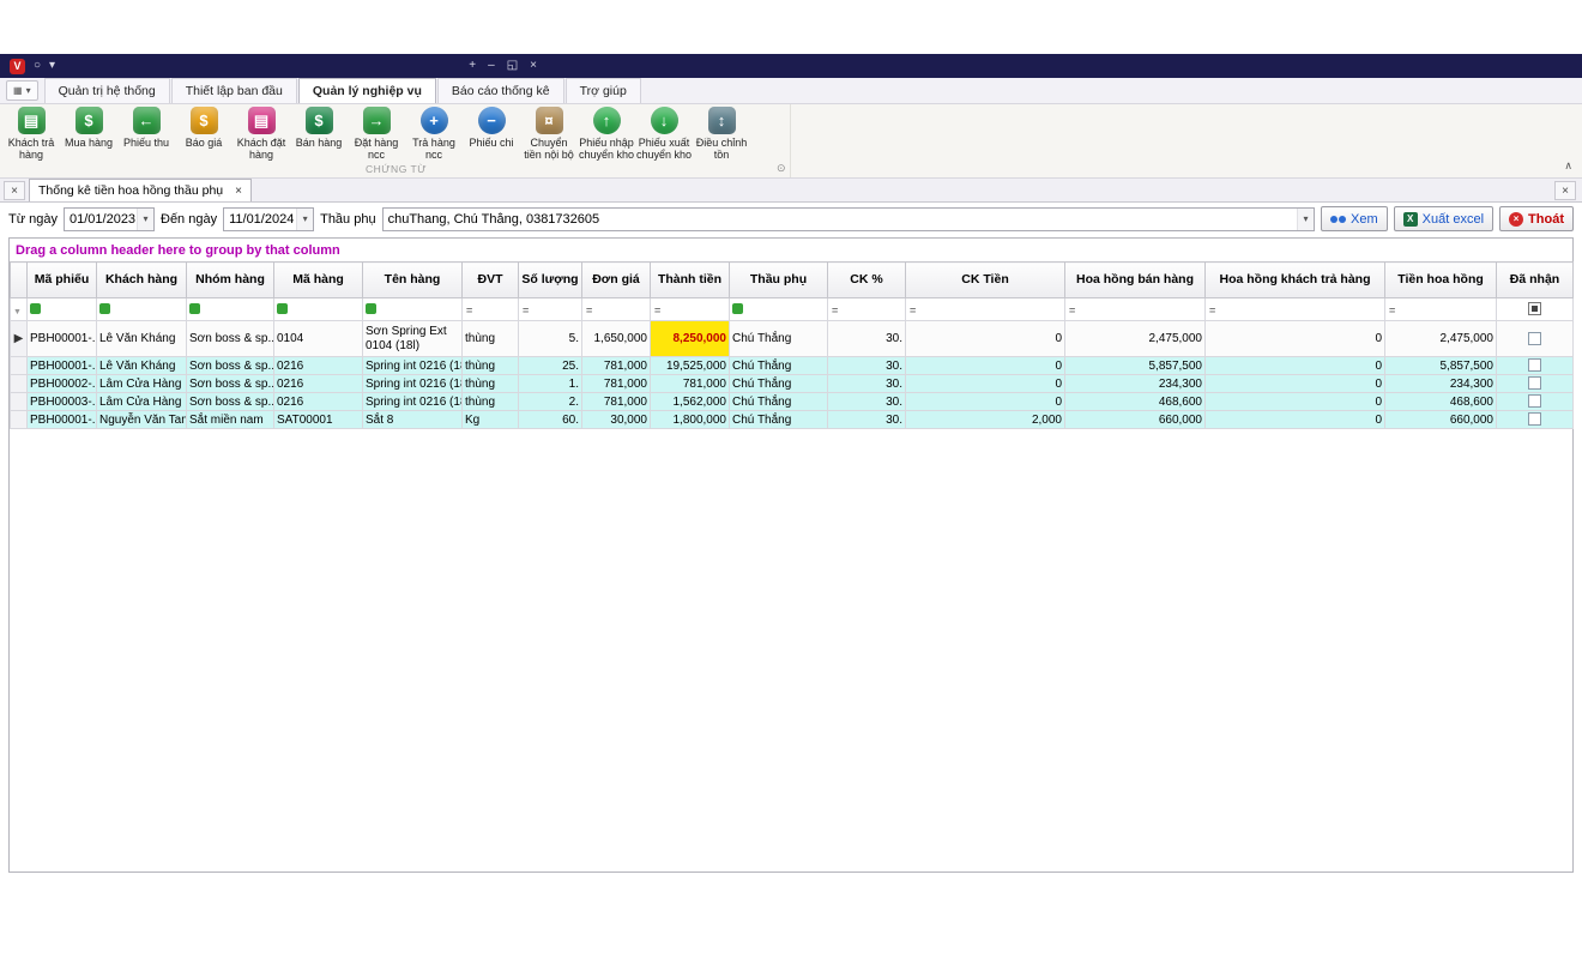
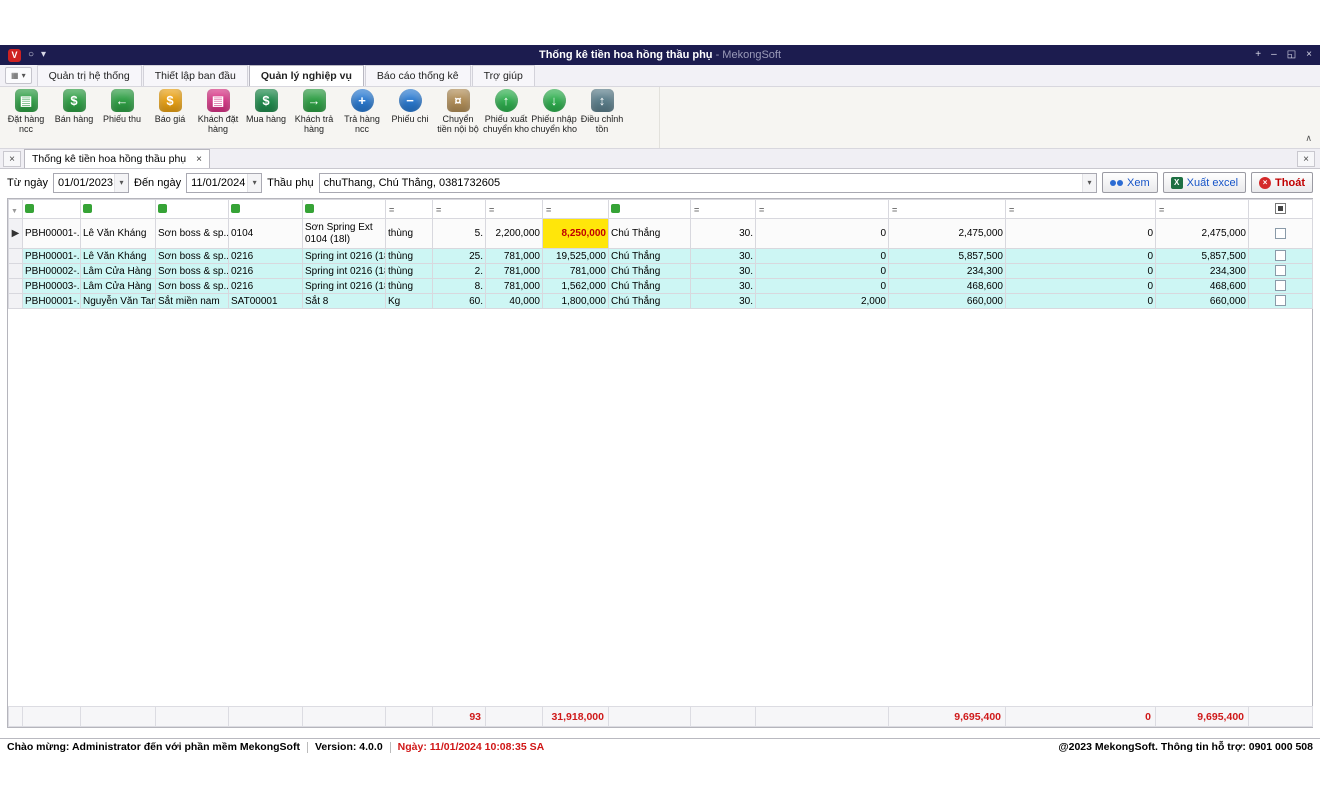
  V
  ○
  ▾
+ Thống kê tiền hoa hồng thầu phụ - MekongSoft
  +
  –
  ◱
  ×
  ▦
  ▾
  Quản trị hệ thống
  Thiết lập ban đầu
  Quản lý nghiệp vụ
  Báo cáo thống kê
  Trợ giúp
  ▤
- Khách trả hàng
+ Đặt hàng ncc
  $
- Mua hàng
+ Bán hàng
  ←
  Phiếu thu
  $
  Báo giá
  ▤
  Khách đặt hàng
  $
- Bán hàng
+ Mua hàng
  →
- Đặt hàng ncc
+ Khách trả hàng
  +
  Trả hàng ncc
  −
  Phiếu chi
  ¤
  Chuyển tiền nội bộ
  ↑
- Phiếu nhập chuyển kho
+ Phiếu xuất chuyển kho
  ↓
- Phiếu xuất chuyển kho
+ Phiếu nhập chuyển kho
  ↕
  Điều chỉnh tồn
- CHỨNG TỪ
- ⊙
  ∧
  ×
  Thống kê tiền hoa hồng thầu phụ
  ×
  ×
  Từ ngày
  01/01/2023
  ▾
  Đến ngày
  11/01/2024
  ▾
  Thầu phụ
  chuThang, Chú Thắng, 0381732605
  ▾
  Xem
  X
  Xuất excel
  ×
  Thoát
- Drag a column header here to group by that column
- 	Mã phiếu	Khách hàng	Nhóm hàng	Mã hàng	Tên hàng	ĐVT	Số lượng	Đơn giá	Thành tiền	Thầu phụ	CK %	CK Tiền	Hoa hồng bán hàng	Hoa hồng khách trả hàng	Tiền hoa hồng	Đã nhận
  						=	=	=	=		=	=	=	=	=
- ▶	PBH00001-.	Lê Văn Kháng	Sơn boss & sp..	0104	Sơn Spring Ext 0104 (18l)	thùng	5.	1,650,000	8,250,000	Chú Thắng	30.	0	2,475,000	0	2,475,000
+ ▶	PBH00001-.	Lê Văn Kháng	Sơn boss & sp..	0104	Sơn Spring Ext 0104 (18l)	thùng	5.	2,200,000	8,250,000	Chú Thắng	30.	0	2,475,000	0	2,475,000
  	PBH00001-.	Lê Văn Kháng	Sơn boss & sp..	0216	Spring int 0216 (1	thùng	25.	781,000	19,525,000	Chú Thắng	30.	0	5,857,500	0	5,857,500
- 	PBH00002-.	Lâm Cửa Hàng	Sơn boss & sp..	0216	Spring int 0216 (1	thùng	1.	781,000	781,000	Chú Thắng	30.	0	234,300	0	234,300
+ 	PBH00002-.	Lâm Cửa Hàng	Sơn boss & sp..	0216	Spring int 0216 (1	thùng	2.	781,000	781,000	Chú Thắng	30.	0	234,300	0	234,300
- 	PBH00003-.	Lâm Cửa Hàng	Sơn boss & sp..	0216	Spring int 0216 (1	thùng	2.	781,000	1,562,000	Chú Thắng	30.	0	468,600	0	468,600
+ 	PBH00003-.	Lâm Cửa Hàng	Sơn boss & sp..	0216	Spring int 0216 (1	thùng	8.	781,000	1,562,000	Chú Thắng	30.	0	468,600	0	468,600
- 	PBH00001-.	Nguyễn Văn Ta	Sắt miền nam	SAT00001	Sắt 8	Kg	60.	30,000	1,800,000	Chú Thắng	30.	2,000	660,000	0	660,000
+ 	PBH00001-.	Nguyễn Văn Ta	Sắt miền nam	SAT00001	Sắt 8	Kg	60.	40,000	1,800,000	Chú Thắng	30.	2,000	660,000	0	660,000
+ 							93		31,918,000				9,695,400	0	9,695,400
+ Chào mừng: Administrator đến với phần mềm MekongSoft
+ Version: 4.0.0
+ Ngày: 11/01/2024 10:08:35 SA
+ @2023 MekongSoft. Thông tin hỗ trợ: 0901 000 508
